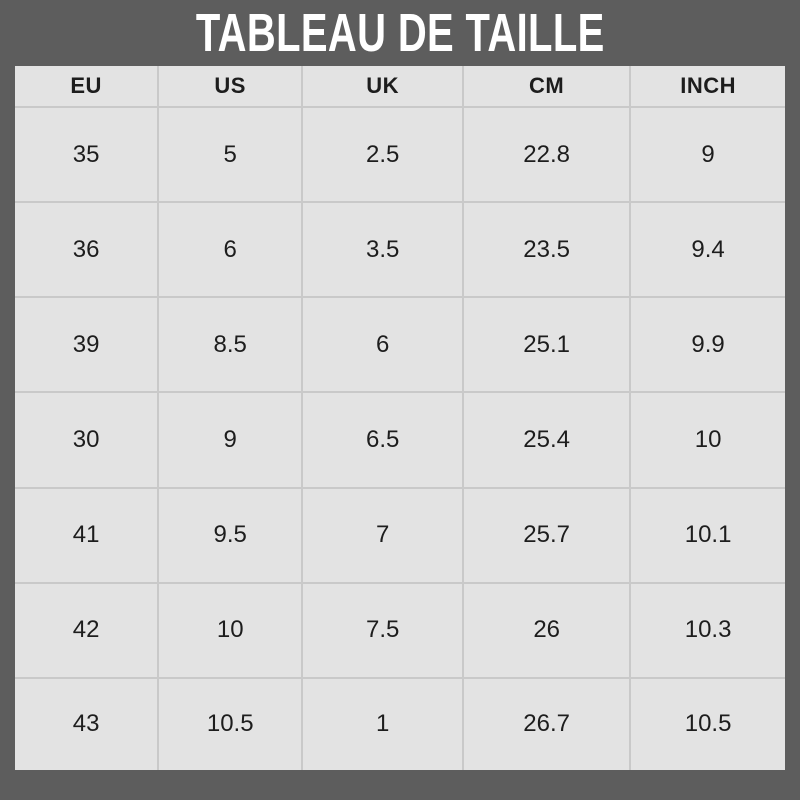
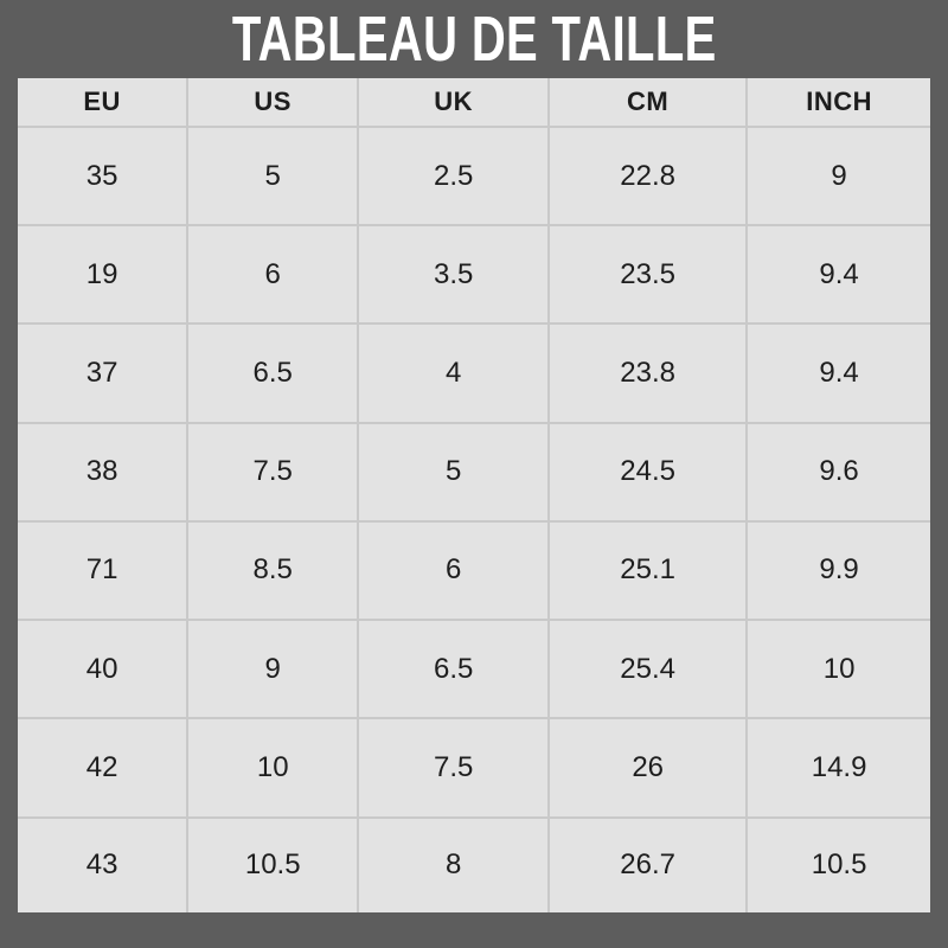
  TABLEAU DE TAILLE
  EU	US	UK	CM	INCH
  35	5	2.5	22.8	9
- 36	6	3.5	23.5	9.4
+ 19	6	3.5	23.5	9.4
+ 37	6.5	4	23.8	9.4
+ 38	7.5	5	24.5	9.6
- 39	8.5	6	25.1	9.9
+ 71	8.5	6	25.1	9.9
- 30	9	6.5	25.4	10
+ 40	9	6.5	25.4	10
- 41	9.5	7	25.7	10.1
- 42	10	7.5	26	10.3
+ 42	10	7.5	26	14.9
- 43	10.5	1	26.7	10.5
+ 43	10.5	8	26.7	10.5
